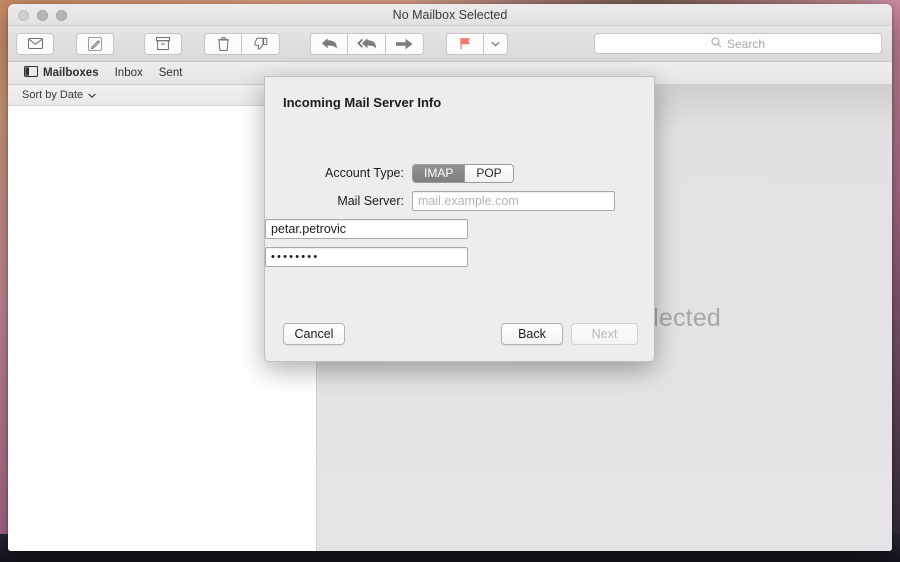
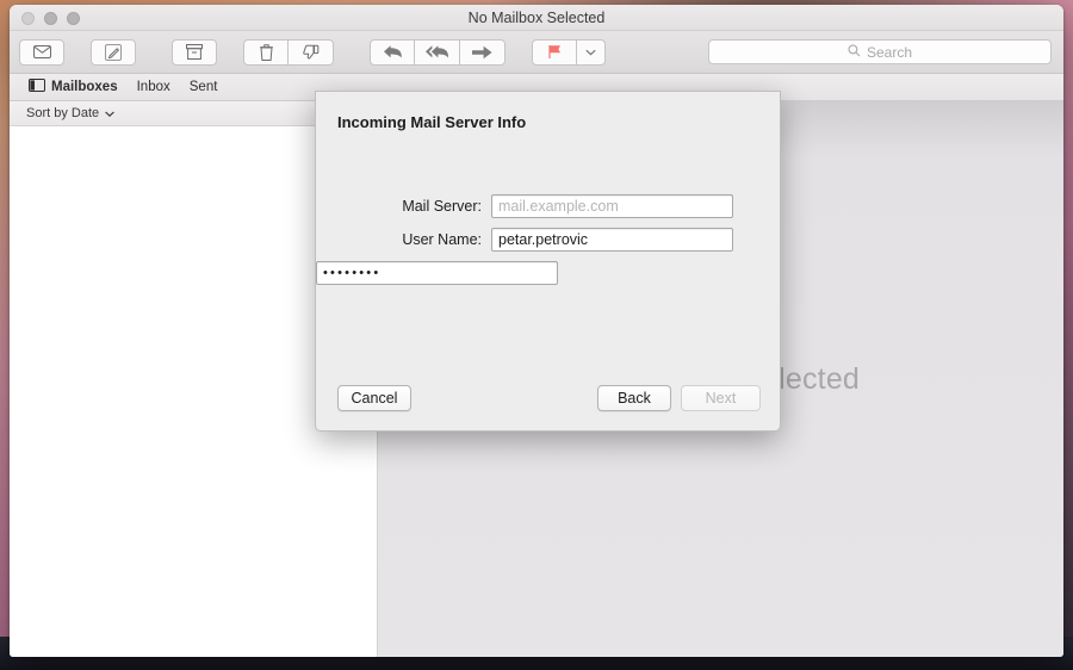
  No Mailbox Selected
  Search
  Mailboxes
  Inbox
  Sent
  Sort by Date
  Incoming Mail Server Info
- Account Type:
- IMAP
- POP
  Mail Server:
  mail.example.com
+ User Name:
  petar.petrovic
  ••••••••
  Cancel
  Back
  Next
